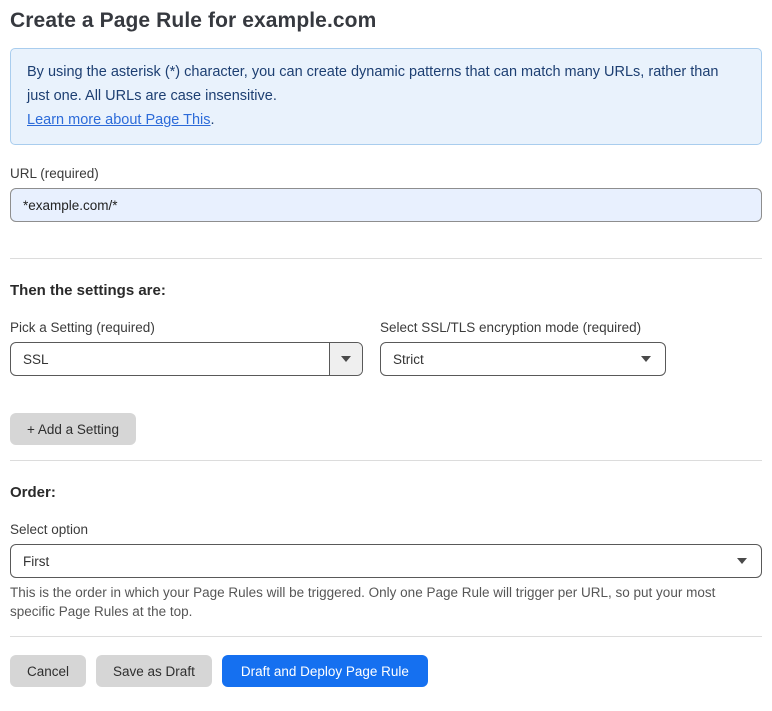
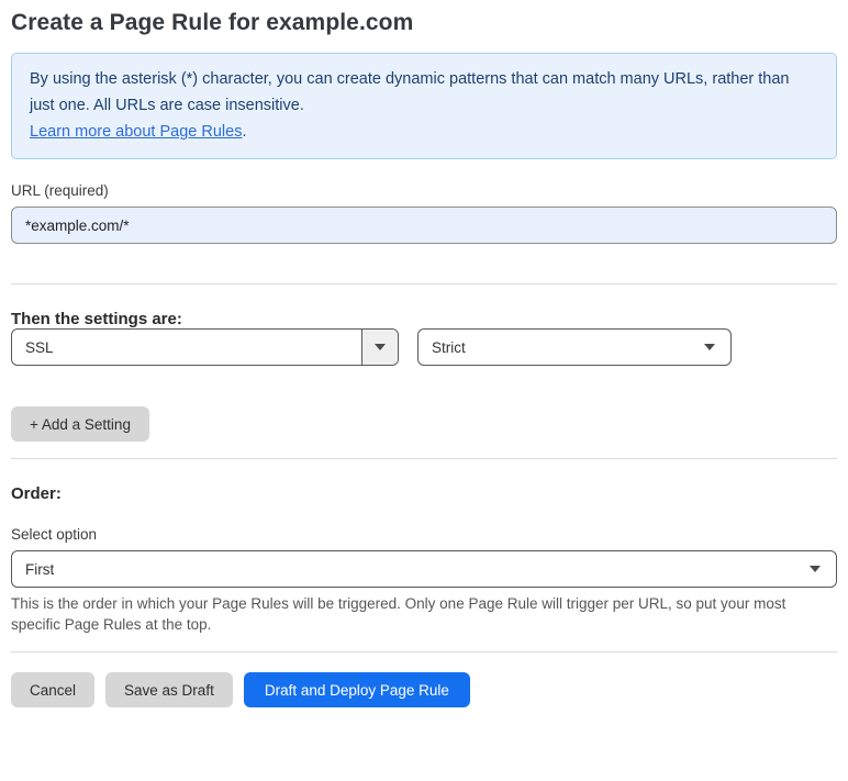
  Create a Page Rule for example.com
  By using the asterisk (*) character, you can create dynamic patterns that can match many URLs, rather than just one. All URLs are case insensitive.
- Learn more about Page This.
+ Learn more about Page Rules.
  URL (required)
  *example.com/*
  Then the settings are:
- Pick a Setting (required)
  SSL
- Select SSL/TLS encryption mode (required)
  Strict
  + Add a Setting
  Order:
  Select option
  First
  This is the order in which your Page Rules will be triggered. Only one Page Rule will trigger per URL, so put your most specific Page Rules at the top.
  Cancel
  Save as Draft
  Draft and Deploy Page Rule
